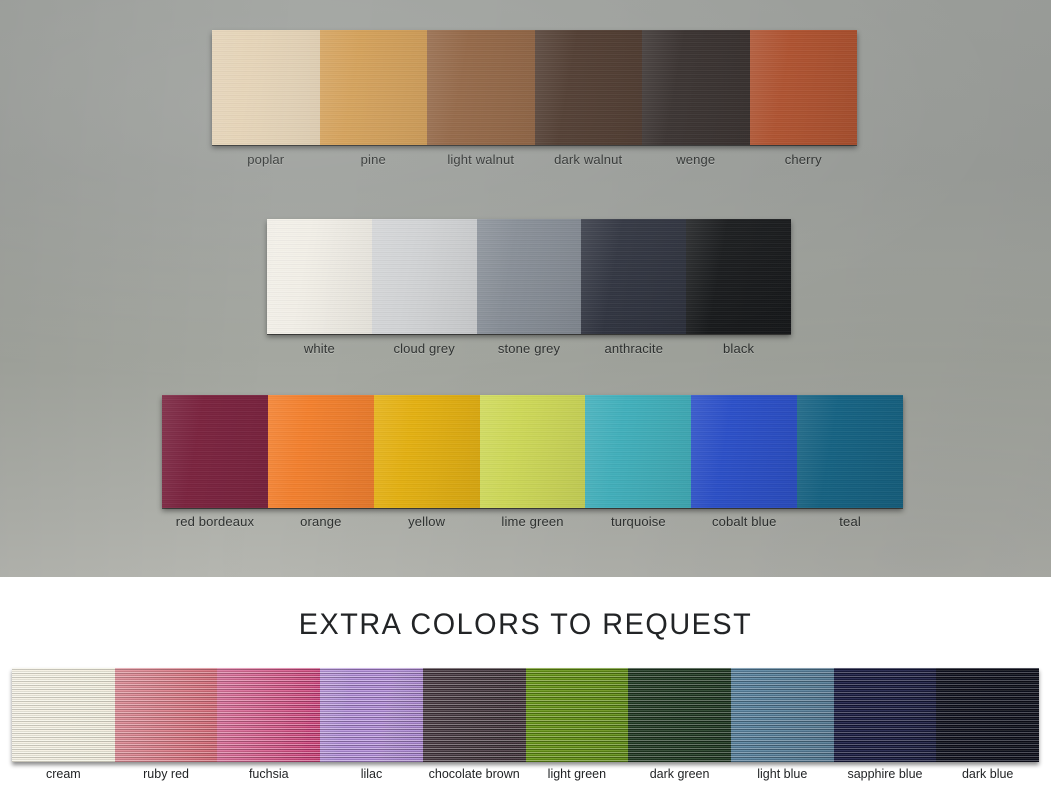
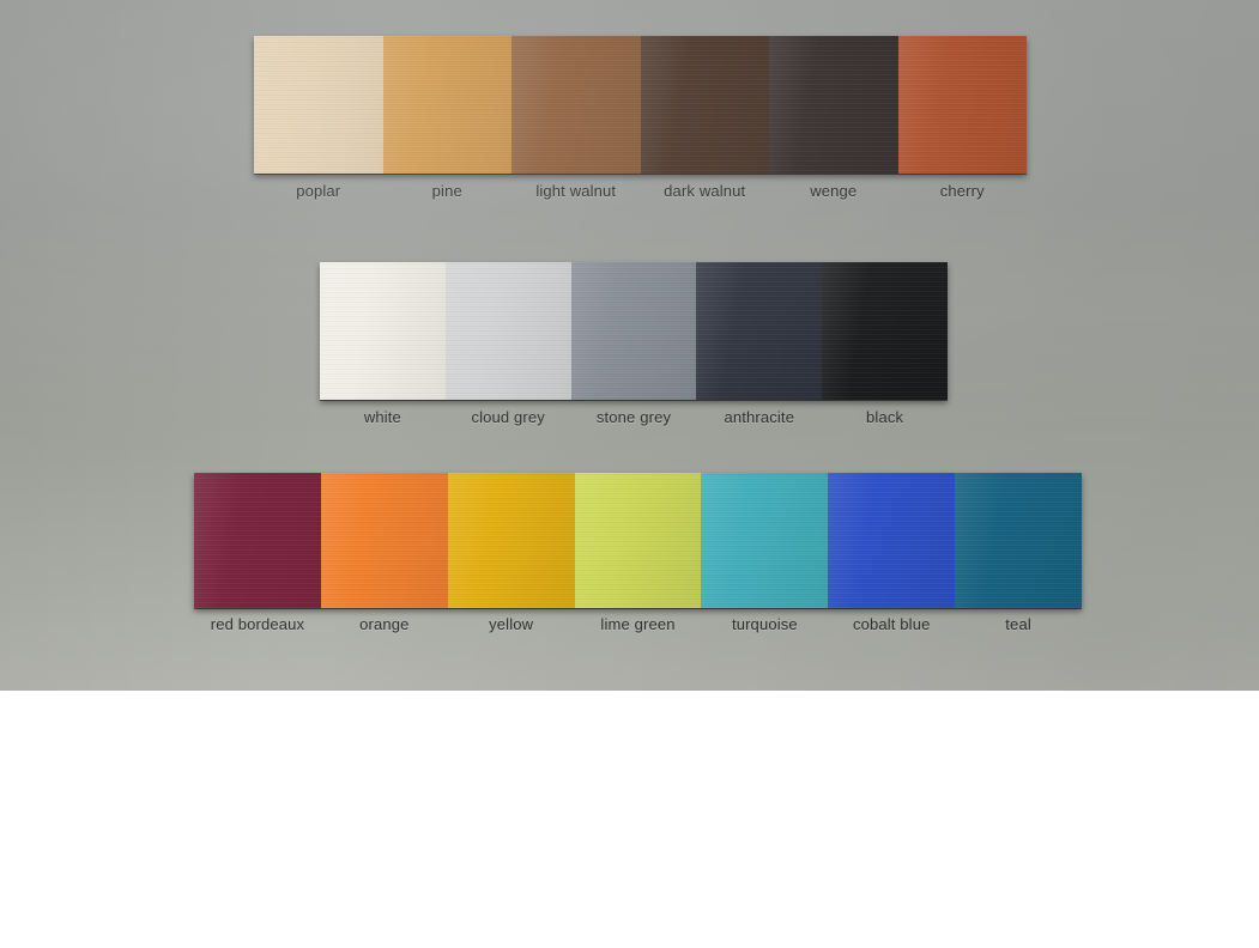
- EXTRA COLORS TO REQUEST
- cream
- ruby red
- fuchsia
- lilac
- chocolate brown
- light green
- dark green
- light blue
- sapphire blue
- dark blue
